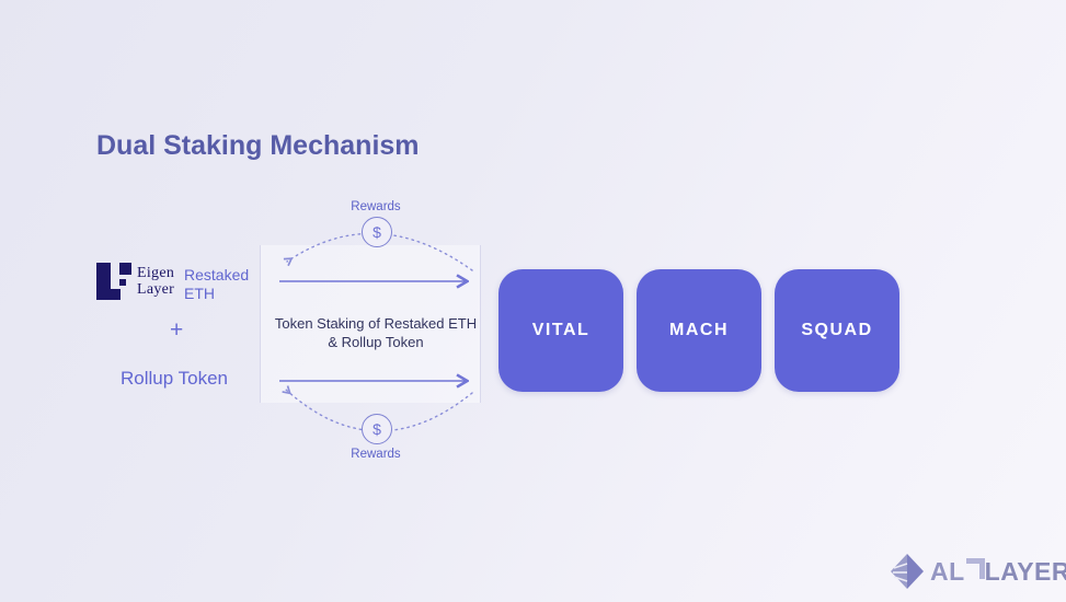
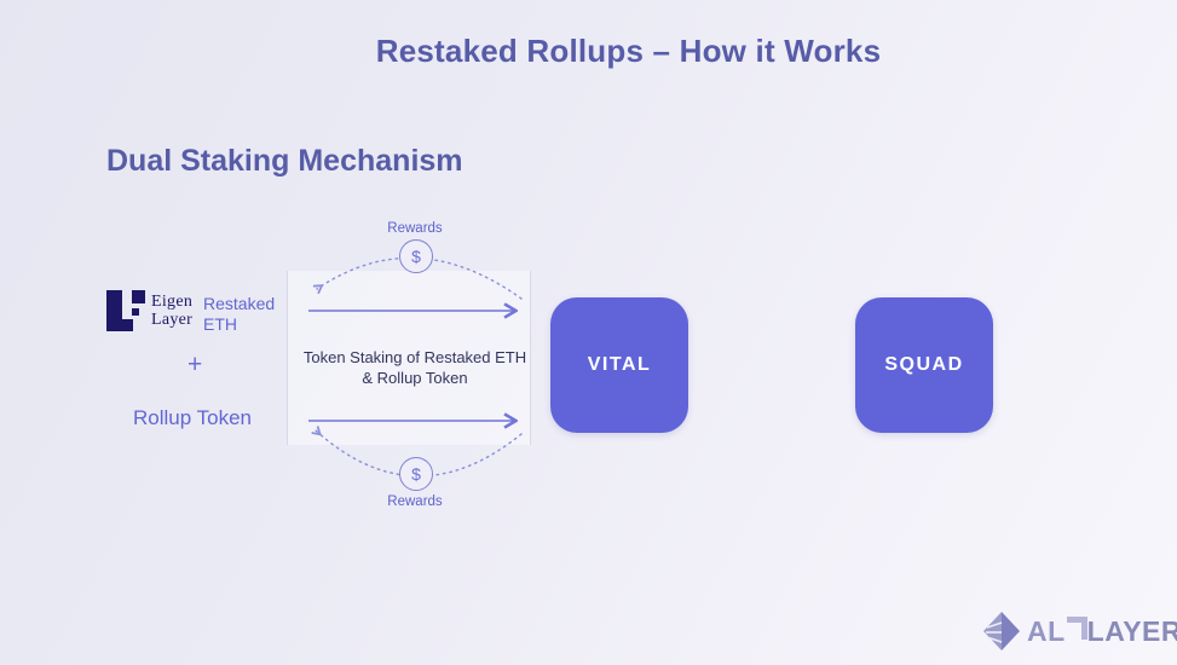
+ Restaked Rollups – How it Works
  Dual Staking Mechanism
  Eigen
  Layer
  Restaked
  ETH
  +
  Rollup Token
  Token Staking of Restaked ETH
  & Rollup Token
  Rewards
  $
  $
  Rewards
  VITAL
- MACH
  SQUAD
  AL
  LAYER
